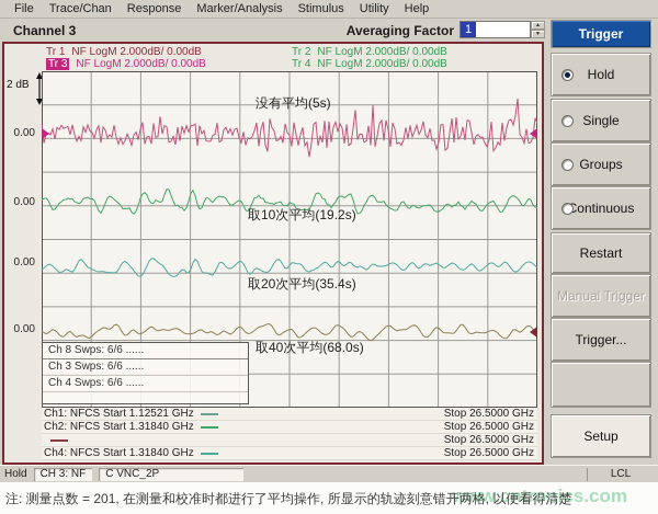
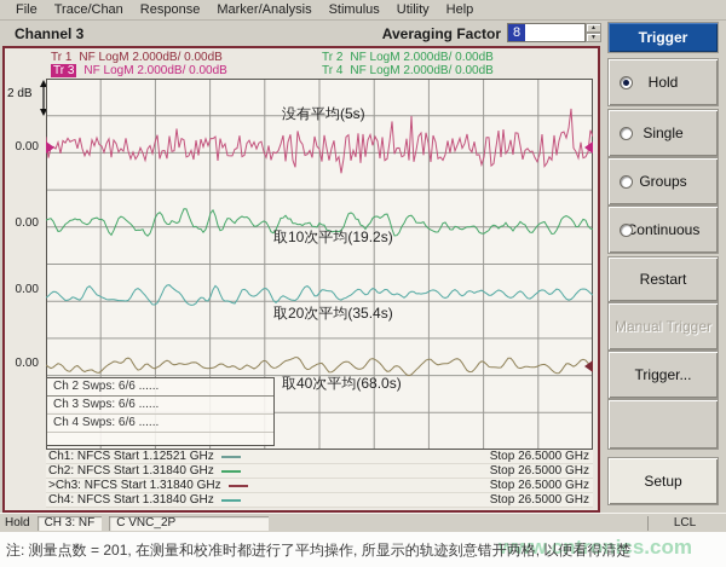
  File
  Trace/Chan
  Response
  Marker/Analysis
  Stimulus
  Utility
  Help
  Channel 3
  Averaging Factor
- 1
+ 8
  Tr 1
  NF LogM 2.000dB/ 0.00dB
  Tr 2
  NF LogM 2.000dB/ 0.00dB
  Tr 3
  NF LogM 2.000dB/ 0.00dB
  Tr 4
  NF LogM 2.000dB/ 0.00dB
  2 dB
  0.00
  0.00
  0.00
  0.00
  没有平均(5s)
  取10次平均(19.2s)
  取20次平均(35.4s)
  取40次平均(68.0s)
- Ch 8 Swps: 6/6 ......
+ Ch 2 Swps: 6/6 ......
  Ch 3 Swps: 6/6 ......
  Ch 4 Swps: 6/6 ......
  Ch1: NFCS Start 1.12521 GHz
  Stop 26.5000 GHz
  Ch2: NFCS Start 1.31840 GHz
  Stop 26.5000 GHz
+ >Ch3: NFCS Start 1.31840 GHz
  Stop 26.5000 GHz
  Ch4: NFCS Start 1.31840 GHz
  Stop 26.5000 GHz
  Trigger
  Hold
  Single
  Groups
  ontinuous
  Restart
  Manual Trigger
  Trigger...
  Setup
  Hold
  CH 3: NF
  C VNC_2P
  LCL
  www.cntronics.com
  注: 测量点数 = 201, 在测量和校准时都进行了平均操作, 所显示的轨迹刻意错开两格, 以便看得清楚
